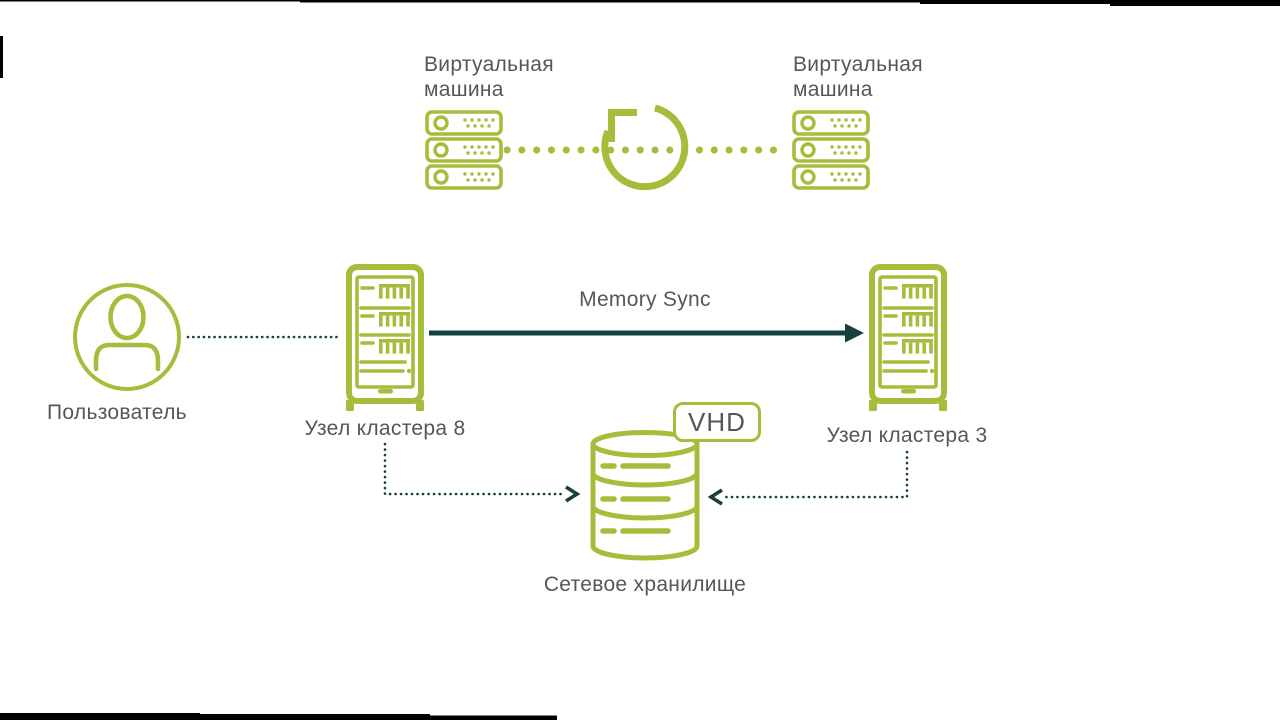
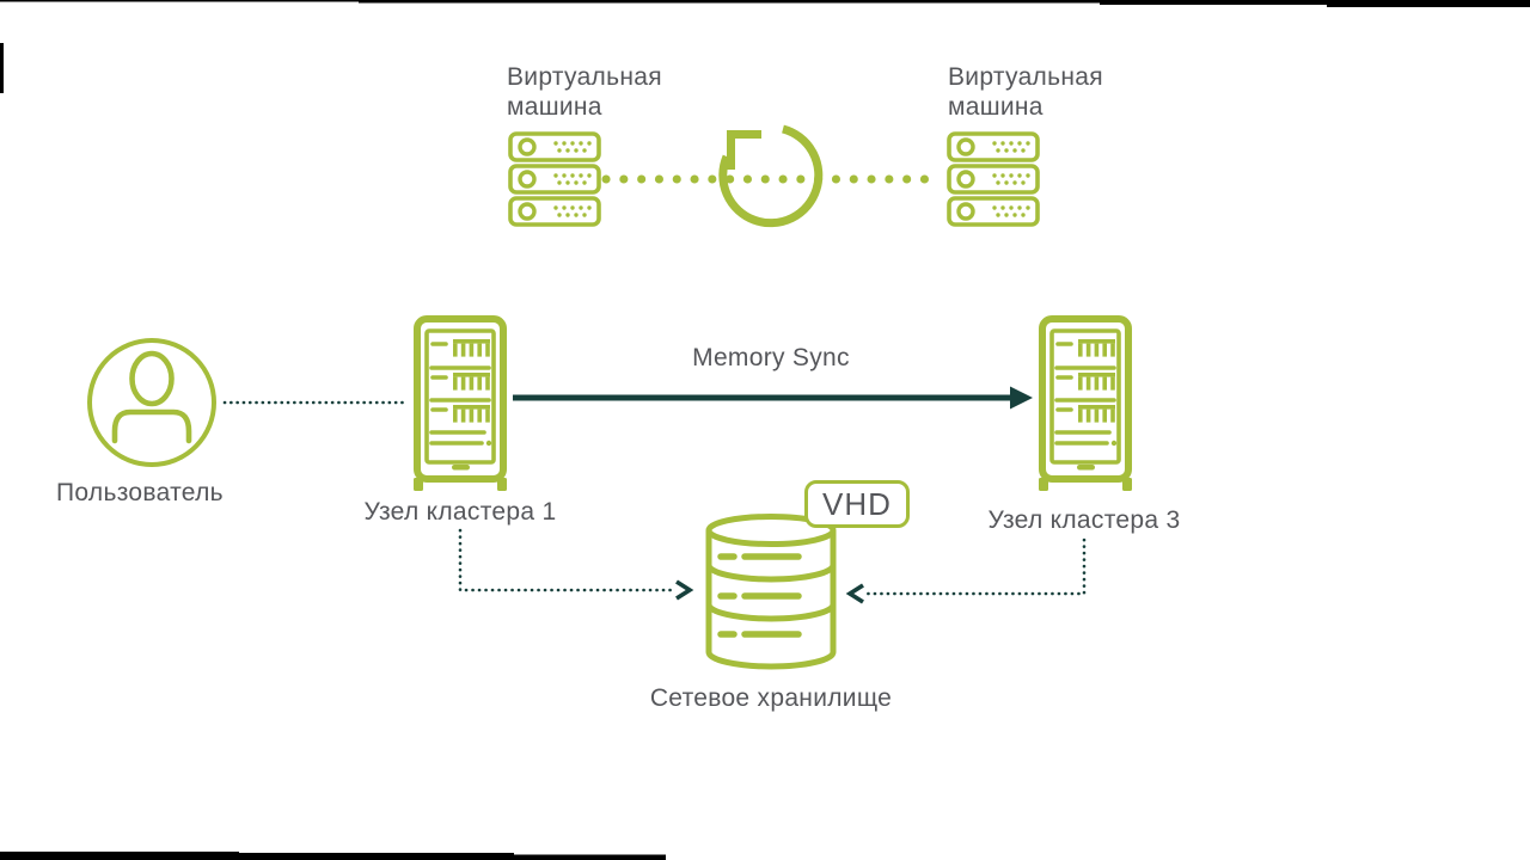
  Виртуальная машина
  Виртуальная машина
  Пользователь
- Узел кластера 8
+ Узел кластера 1
  Узел кластера 3
  Memory Sync
  VHD
  Сетевое хранилище
